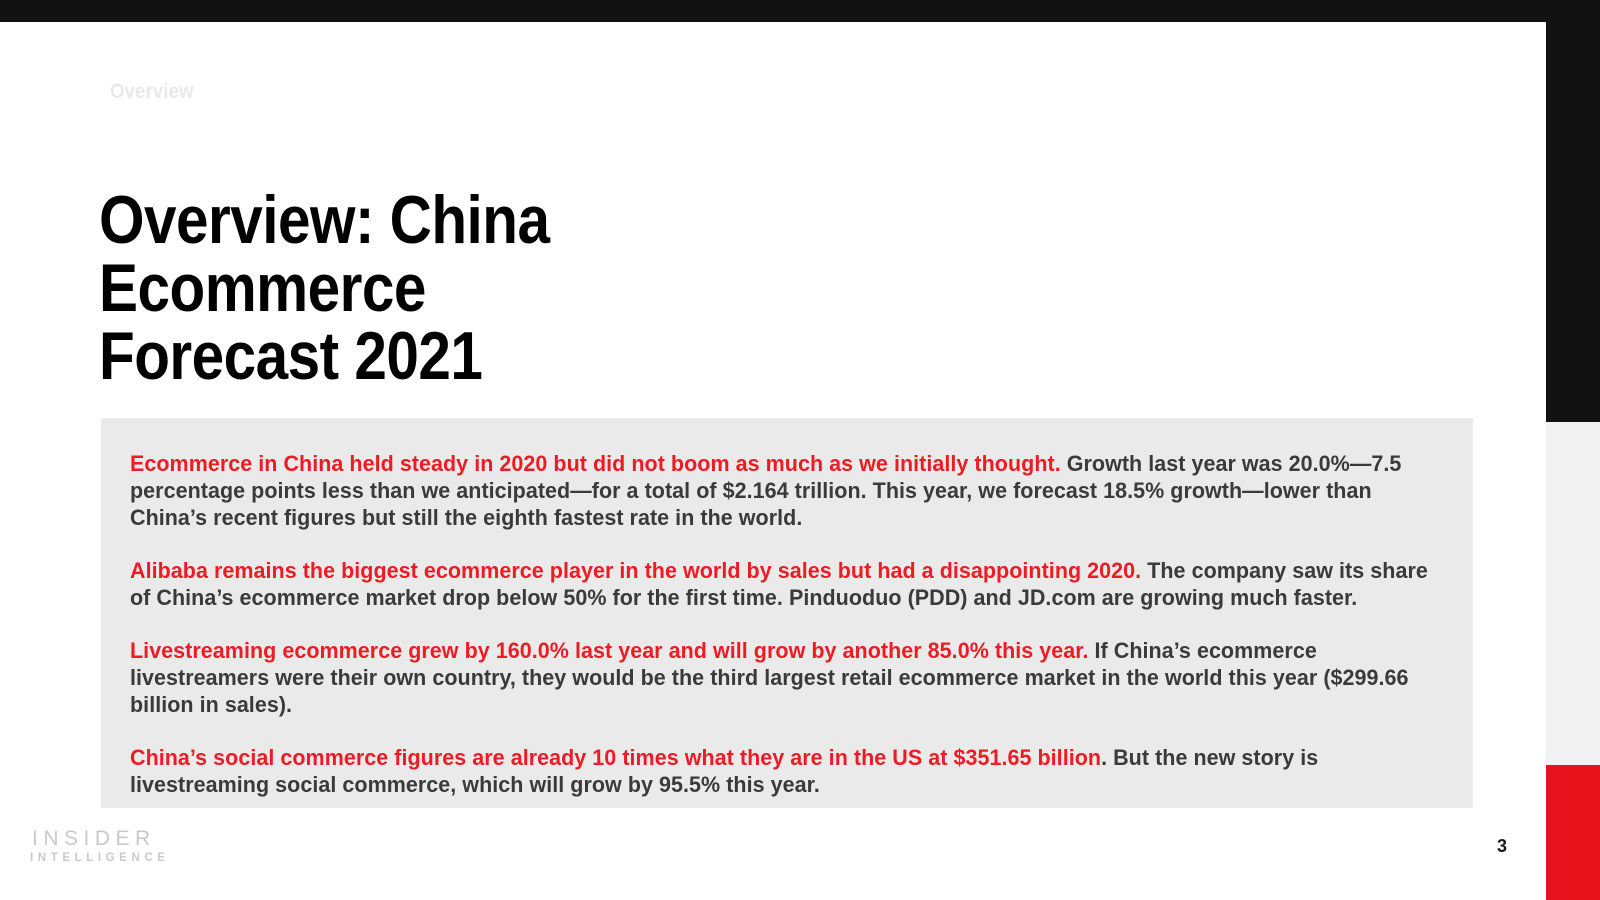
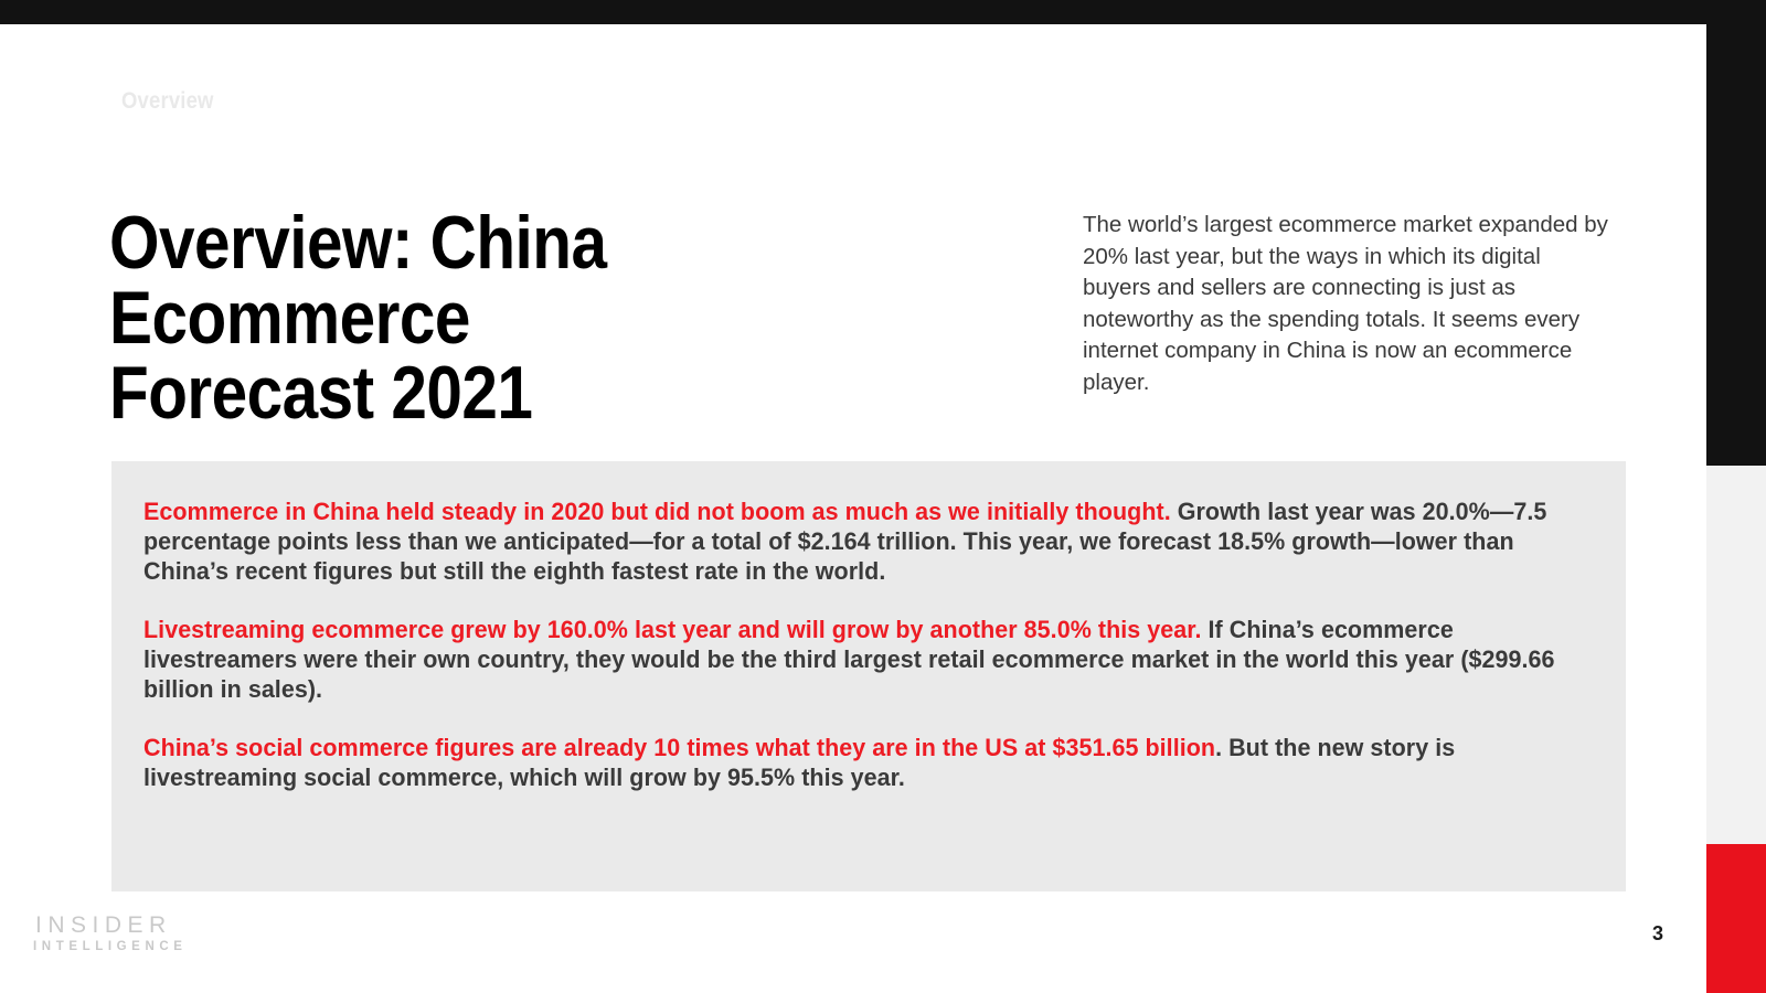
  Overview: China Ecommerce
  Forecast 2021
+ The world’s largest ecommerce market expanded by 20% last year, but the ways in which its digital buyers and sellers are connecting is just as noteworthy as the spending totals. It seems every internet company in China is now an ecommerce player.
  Ecommerce in China held steady in 2020 but did not boom as much as we initially thought. Growth last year was 20.0%—7.5 percentage points less than we anticipated—for a total of $2.164 trillion. This year, we forecast 18.5% growth—lower than China’s recent figures but still the eighth fastest rate in the world.
- Alibaba remains the biggest ecommerce player in the world by sales but had a disappointing 2020. The company saw its share of China’s ecommerce market drop below 50% for the first time. Pinduoduo (PDD) and JD.com are growing much faster.
  Livestreaming ecommerce grew by 160.0% last year and will grow by another 85.0% this year. If China’s ecommerce livestreamers were their own country, they would be the third largest retail ecommerce market in the world this year ($299.66 billion in sales).
  China’s social commerce figures are already 10 times what they are in the US at $351.65 billion. But the new story is livestreaming social commerce, which will grow by 95.5% this year.
  INSIDER
  INTELLIGENCE
  3
